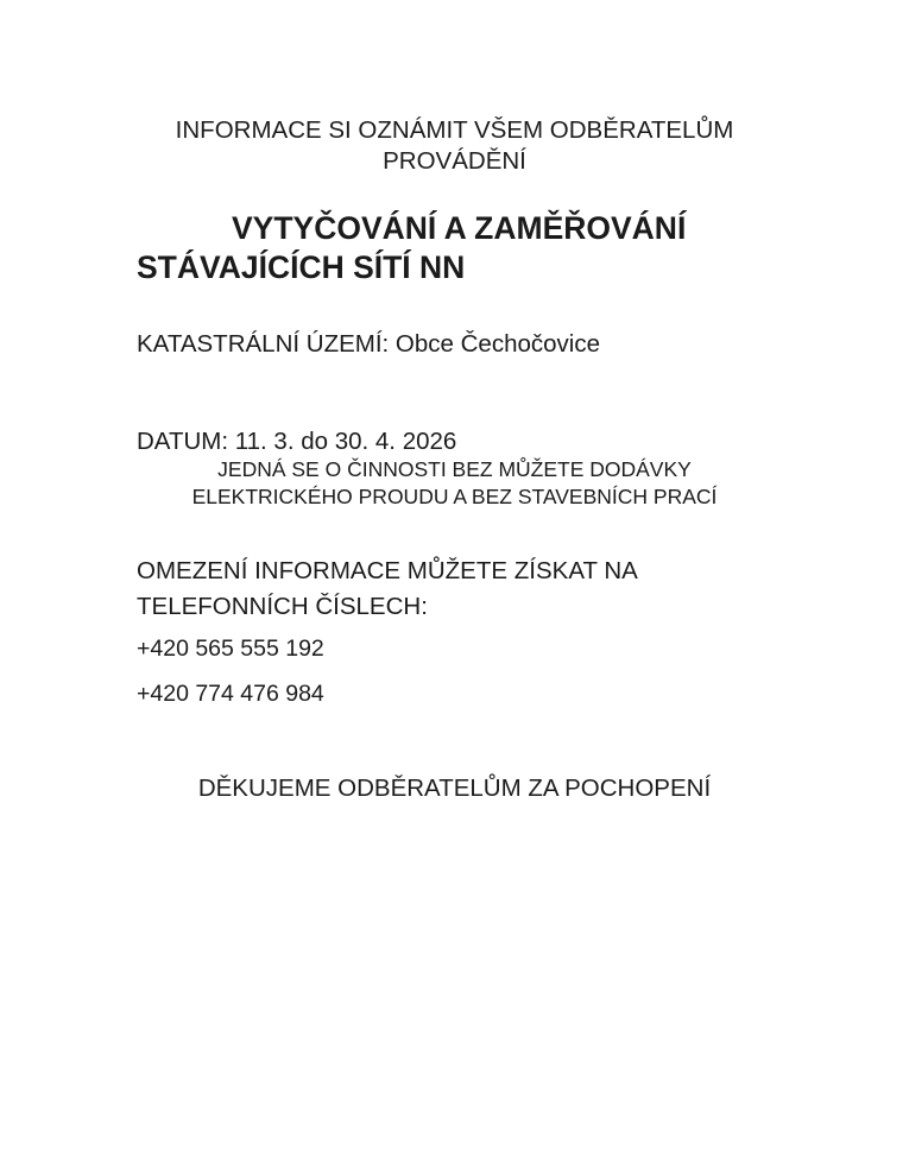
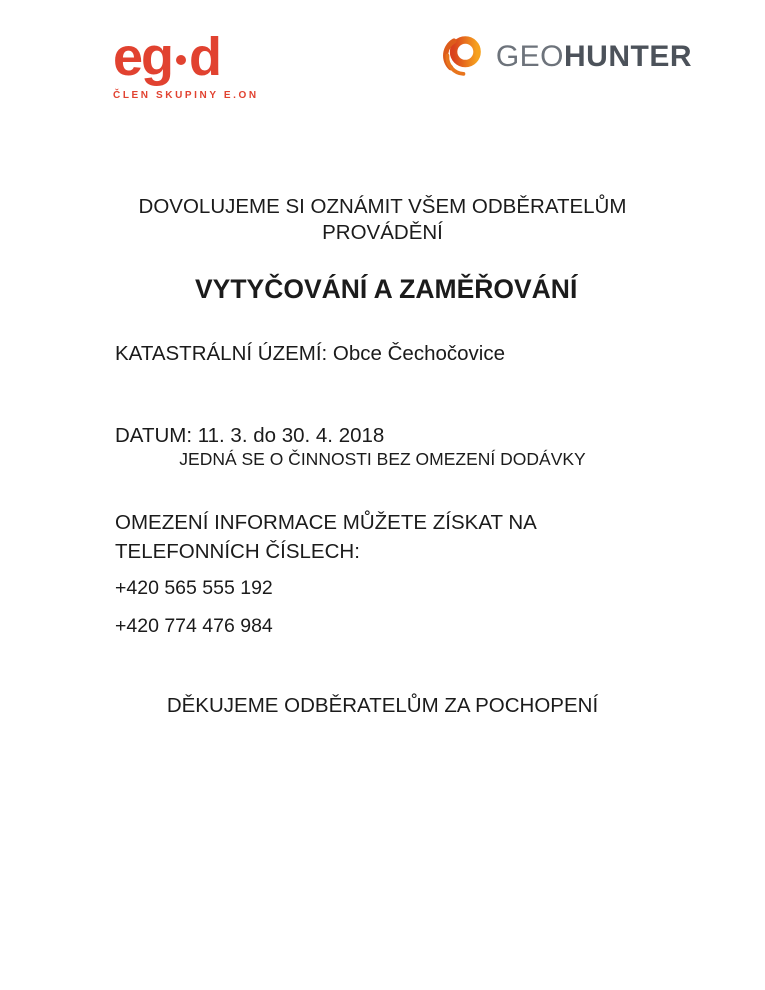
+ eg
+ d
+ ČLEN SKUPINY E.ON
+ GEOHUNTER
- INFORMACE SI OZNÁMIT VŠEM ODBĚRATELŮM
+ DOVOLUJEME SI OZNÁMIT VŠEM ODBĚRATELŮM
  PROVÁDĚNÍ
  VYTYČOVÁNÍ A ZAMĚŘOVÁNÍ
- STÁVAJÍCÍCH SÍTÍ NN
  KATASTRÁLNÍ ÚZEMÍ: Obce Čechočovice
- DATUM: 11. 3. do 30. 4. 2026
+ DATUM: 11. 3. do 30. 4. 2018
- JEDNÁ SE O ČINNOSTI BEZ MŮŽETE DODÁVKY
+ JEDNÁ SE O ČINNOSTI BEZ OMEZENÍ DODÁVKY
- ELEKTRICKÉHO PROUDU A BEZ STAVEBNÍCH PRACÍ
  OMEZENÍ INFORMACE MŮŽETE ZÍSKAT NA
  TELEFONNÍCH ČÍSLECH:
  +420 565 555 192
  +420 774 476 984
  DĚKUJEME ODBĚRATELŮM ZA POCHOPENÍ
